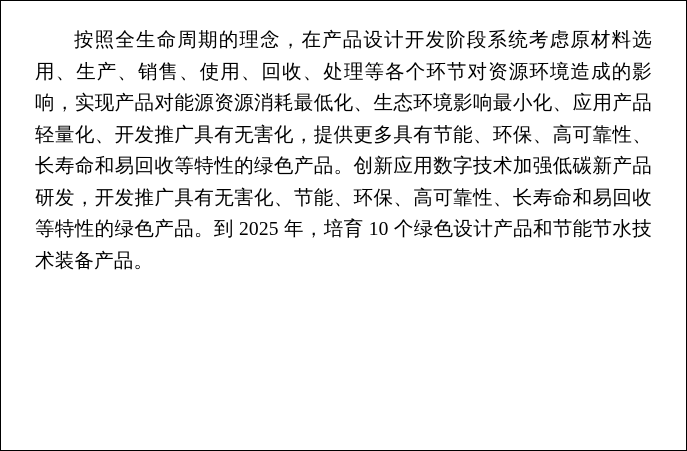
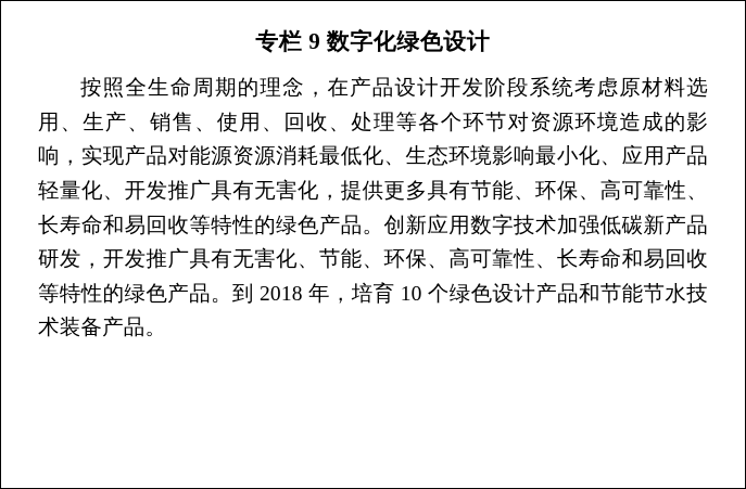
+ 专栏 9 数字化绿色设计
- 按照全生命周期的理念，在产品设计开发阶段系统考虑原材料选用、生产、销售、使用、回收、处理等各个环节对资源环境造成的影响，实现产品对能源资源消耗最低化、生态环境影响最小化、应用产品轻量化、开发推广具有无害化，提供更多具有节能、环保、高可靠性、长寿命和易回收等特性的绿色产品。创新应用数字技术加强低碳新产品研发，开发推广具有无害化、节能、环保、高可靠性、长寿命和易回收等特性的绿色产品。到 2025 年，培育 10 个绿色设计产品和节能节水技术装备产品。
+ 按照全生命周期的理念，在产品设计开发阶段系统考虑原材料选用、生产、销售、使用、回收、处理等各个环节对资源环境造成的影响，实现产品对能源资源消耗最低化、生态环境影响最小化、应用产品轻量化、开发推广具有无害化，提供更多具有节能、环保、高可靠性、长寿命和易回收等特性的绿色产品。创新应用数字技术加强低碳新产品研发，开发推广具有无害化、节能、环保、高可靠性、长寿命和易回收等特性的绿色产品。到 2018 年，培育 10 个绿色设计产品和节能节水技术装备产品。
